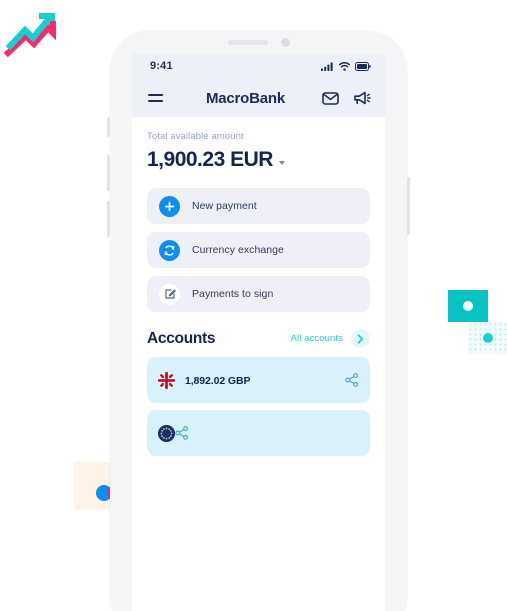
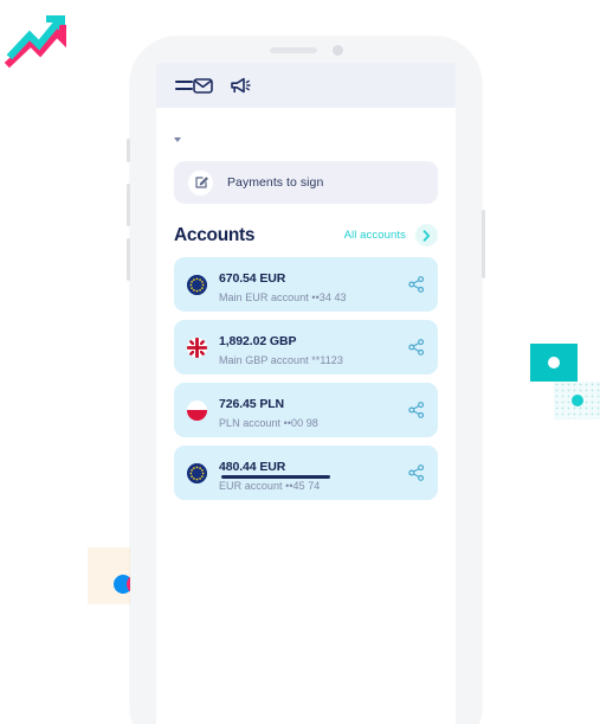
- 9:41
- MacroBank
- Total available amount
- 1,900.23 EUR
- New payment
- Currency exchange
  Payments to sign
  Accounts
  All accounts
+ 670.54 EUR
+ Main EUR account ••34 43
  1,892.02 GBP
+ Main GBP account **1123
+ 726.45 PLN
+ PLN account ••00 98
+ 480.44 EUR
+ EUR account ••45 74
